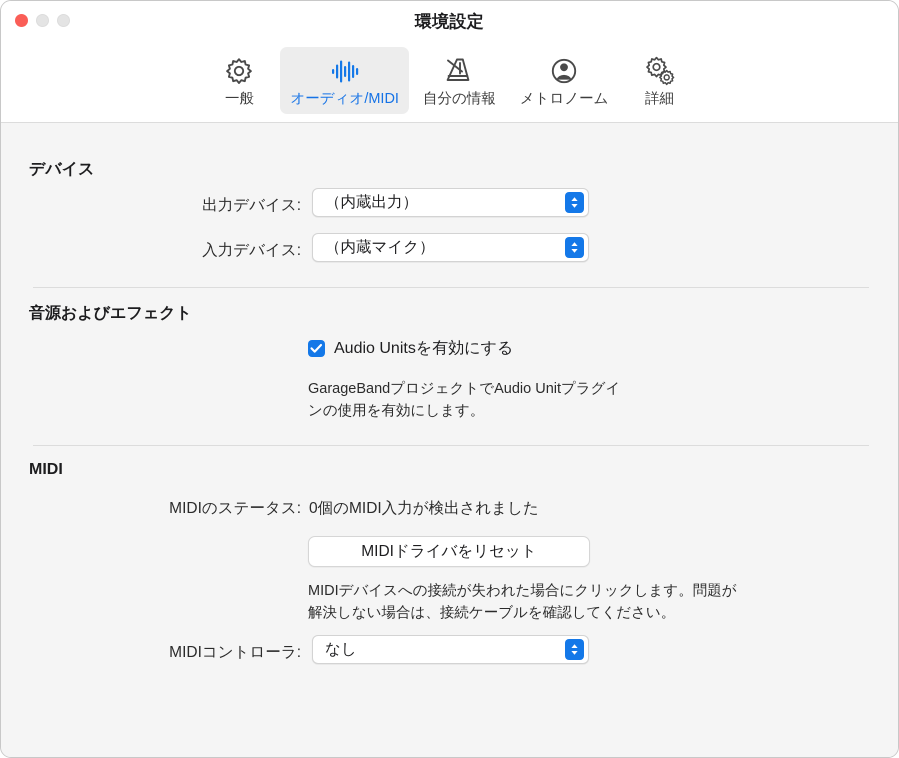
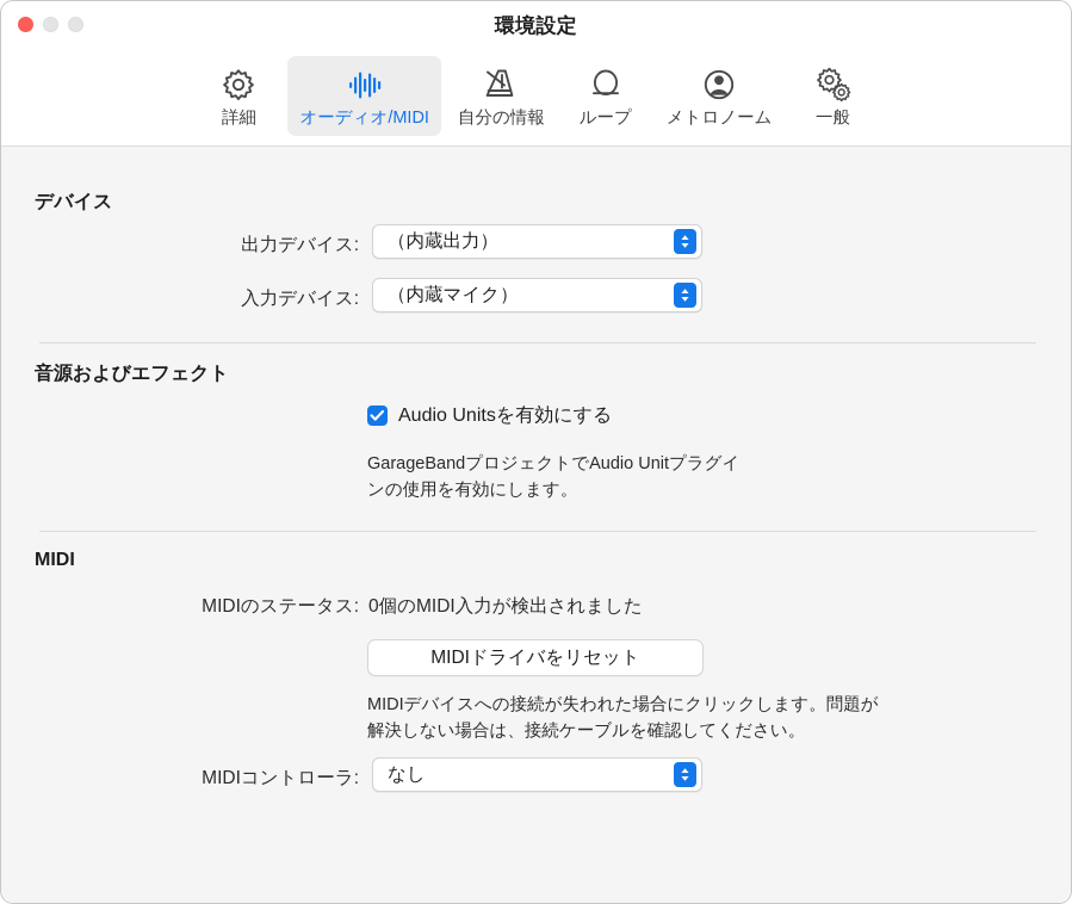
  環境設定
- 一般
+ 詳細
  オーディオ/MIDI
  自分の情報
+ ループ
  メトロノーム
- 詳細
+ 一般
  デバイス
  出力デバイス:
  （内蔵出力）
  入力デバイス:
  （内蔵マイク）
  音源およびエフェクト
  Audio Unitsを有効にする
  GarageBandプロジェクトでAudio Unitプラグイ
  ンの使用を有効にします。
  MIDI
  MIDIのステータス:
  0個のMIDI入力が検出されました
  MIDIドライバをリセット
  MIDIデバイスへの接続が失われた場合にクリックします。問題が
  解決しない場合は、接続ケーブルを確認してください。
  MIDIコントローラ:
  なし
